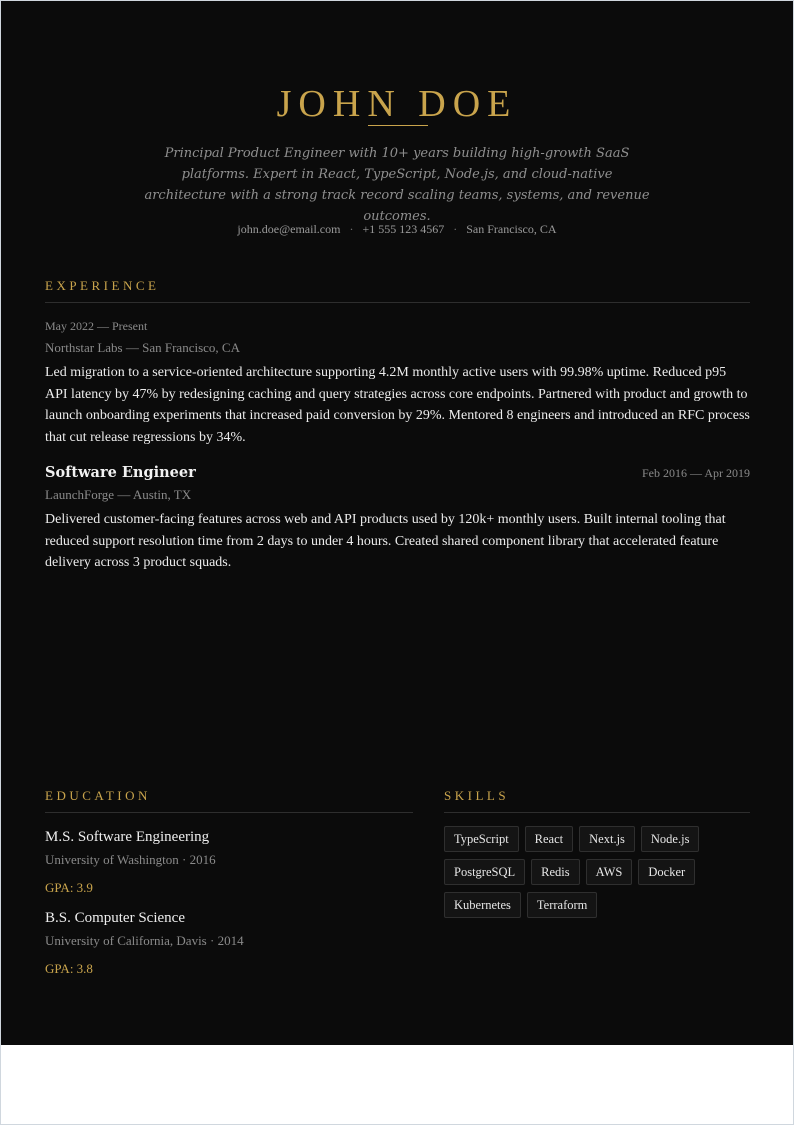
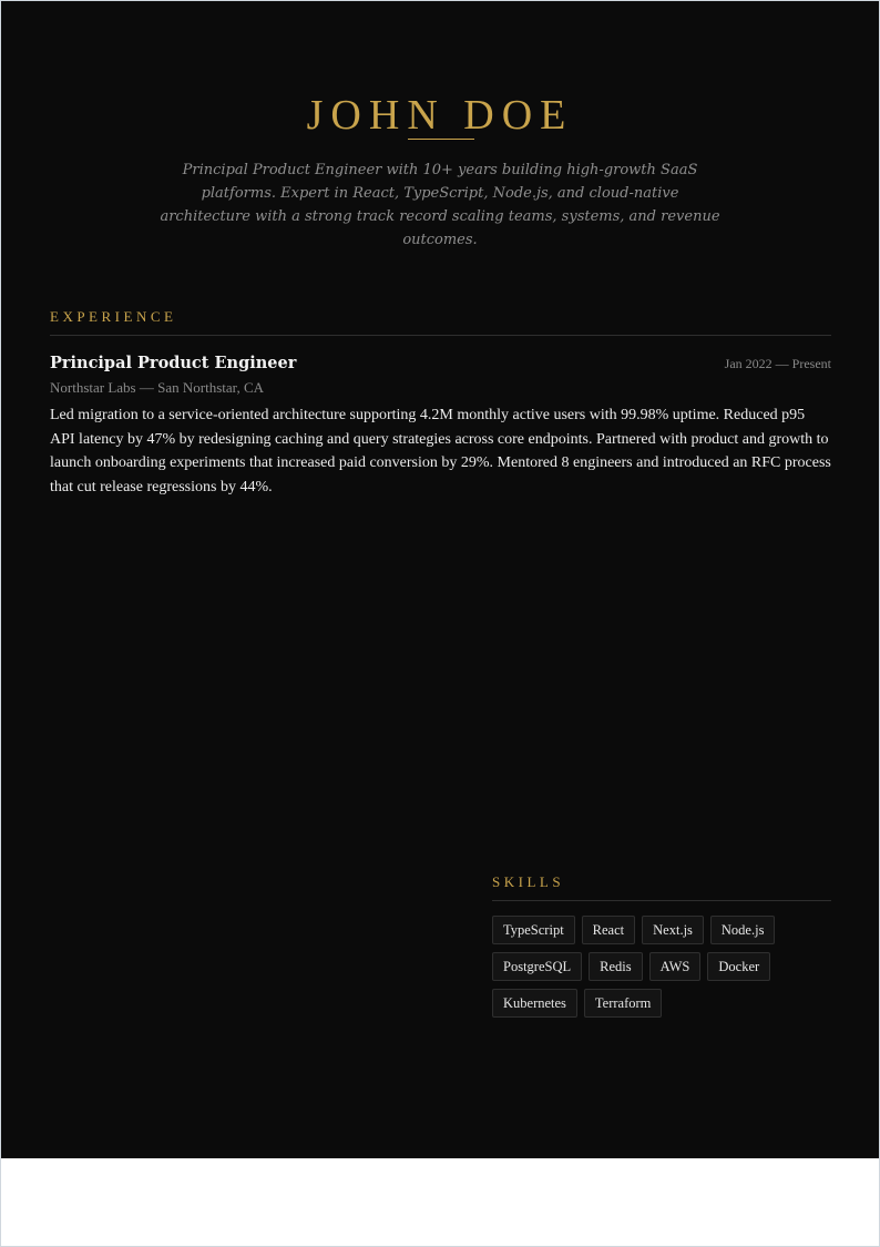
  JOHN DOE
  Principal Product Engineer with 10+ years building high-growth SaaS platforms. Expert in React, TypeScript, Node.js, and cloud-native architecture with a strong track record scaling teams, systems, and revenue outcomes.
- john.doe@email.com · +1 555 123 4567 · San Francisco, CA
  EXPERIENCE
+ Principal Product Engineer
- May 2022 — Present
+ Jan 2022 — Present
- Northstar Labs — San Francisco, CA
+ Northstar Labs — San Northstar, CA
- Led migration to a service-oriented architecture supporting 4.2M monthly active users with 99.98% uptime. Reduced p95 API latency by 47% by redesigning caching and query strategies across core endpoints. Partnered with product and growth to launch onboarding experiments that increased paid conversion by 29%. Mentored 8 engineers and introduced an RFC process that cut release regressions by 34%.
+ Led migration to a service-oriented architecture supporting 4.2M monthly active users with 99.98% uptime. Reduced p95 API latency by 47% by redesigning caching and query strategies across core endpoints. Partnered with product and growth to launch onboarding experiments that increased paid conversion by 29%. Mentored 8 engineers and introduced an RFC process that cut release regressions by 44%.
- Software Engineer
- Feb 2016 — Apr 2019
- LaunchForge — Austin, TX
- Delivered customer-facing features across web and API products used by 120k+ monthly users. Built internal tooling that reduced support resolution time from 2 days to under 4 hours. Created shared component library that accelerated feature delivery across 3 product squads.
- EDUCATION
- M.S. Software Engineering
- University of Washington · 2016
- GPA: 3.9
- B.S. Computer Science
- University of California, Davis · 2014
- GPA: 3.8
  SKILLS
  TypeScript
  React
  Next.js
  Node.js
  PostgreSQL
  Redis
  AWS
  Docker
  Kubernetes
  Terraform
